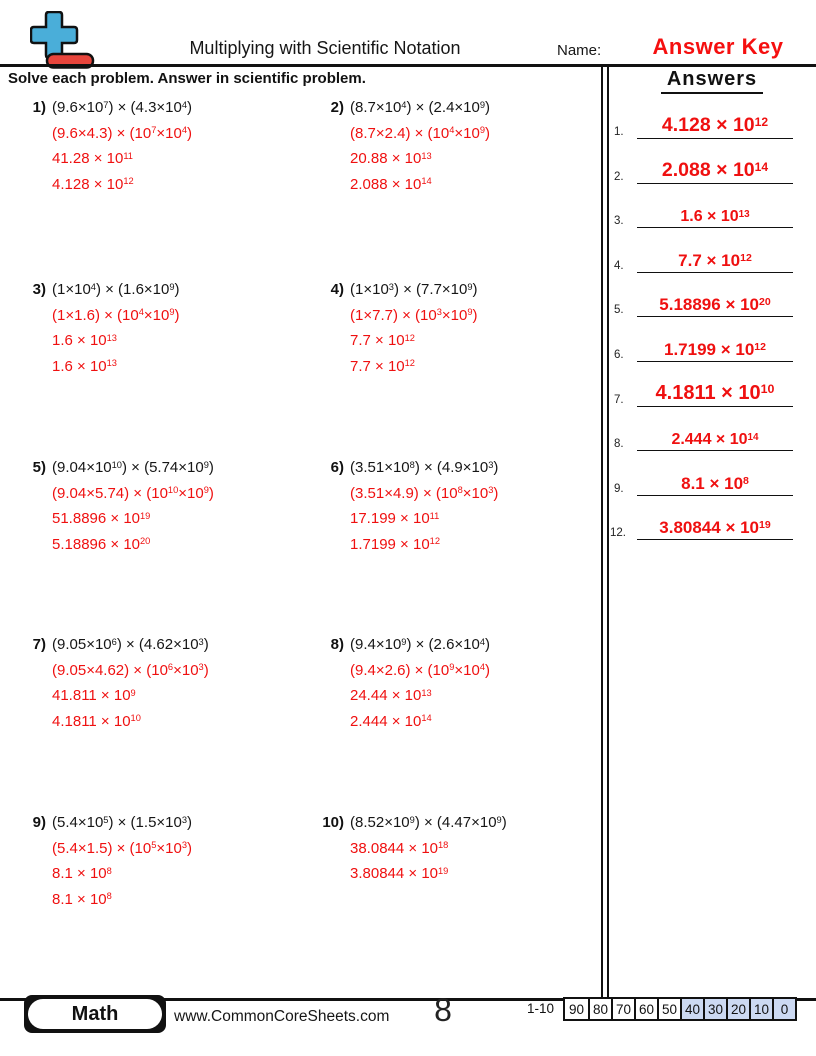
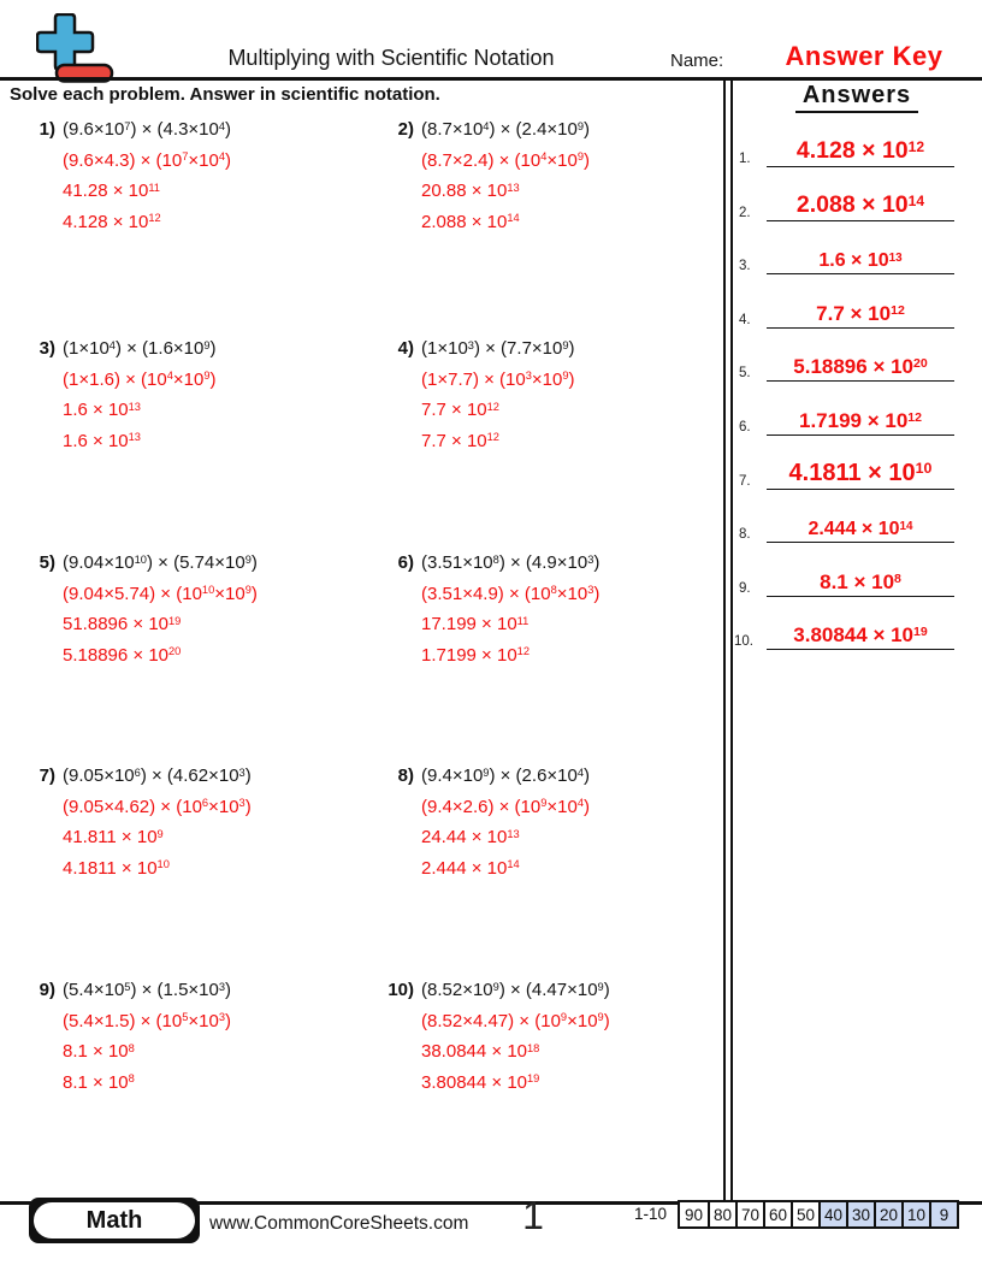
  Multiplying with Scientific Notation
  Name:
  Answer Key
- Solve each problem. Answer in scientific problem.
+ Solve each problem. Answer in scientific notation.
  Answers
  1.
  4.128 × 1012
  2.
  2.088 × 1014
  3.
  1.6 × 1013
  4.
  7.7 × 1012
  5.
  5.18896 × 1020
  6.
  1.7199 × 1012
  7.
  4.1811 × 1010
  8.
  2.444 × 1014
  9.
  8.1 × 108
- 12.
+ 10.
  3.80844 × 1019
  1)
  (9.6×107) × (4.3×104)
  (9.6×4.3) × (107×104)
  41.28 × 1011
  4.128 × 1012
  2)
  (8.7×104) × (2.4×109)
  (8.7×2.4) × (104×109)
  20.88 × 1013
  2.088 × 1014
  3)
  (1×104) × (1.6×109)
  (1×1.6) × (104×109)
  1.6 × 1013
  1.6 × 1013
  4)
  (1×103) × (7.7×109)
  (1×7.7) × (103×109)
  7.7 × 1012
  7.7 × 1012
  5)
  (9.04×1010) × (5.74×109)
  (9.04×5.74) × (1010×109)
  51.8896 × 1019
  5.18896 × 1020
  6)
  (3.51×108) × (4.9×103)
  (3.51×4.9) × (108×103)
  17.199 × 1011
  1.7199 × 1012
  7)
  (9.05×106) × (4.62×103)
  (9.05×4.62) × (106×103)
  41.811 × 109
  4.1811 × 1010
  8)
  (9.4×109) × (2.6×104)
  (9.4×2.6) × (109×104)
  24.44 × 1013
  2.444 × 1014
  9)
  (5.4×105) × (1.5×103)
  (5.4×1.5) × (105×103)
  8.1 × 108
  8.1 × 108
  10)
  (8.52×109) × (4.47×109)
+ (8.52×4.47) × (109×109)
  38.0844 × 1018
  3.80844 × 1019
  Math
  www.CommonCoreSheets.com
- 8
+ 1
  1-10
  90
  80
  70
  60
  50
  40
  30
  20
  10
- 0
+ 9
